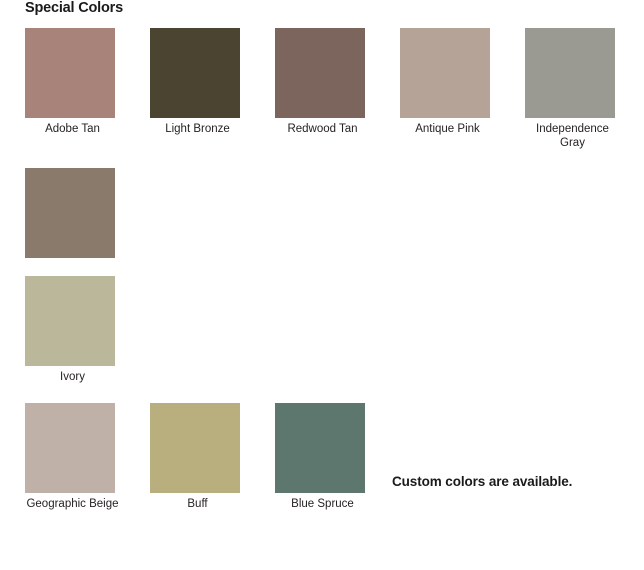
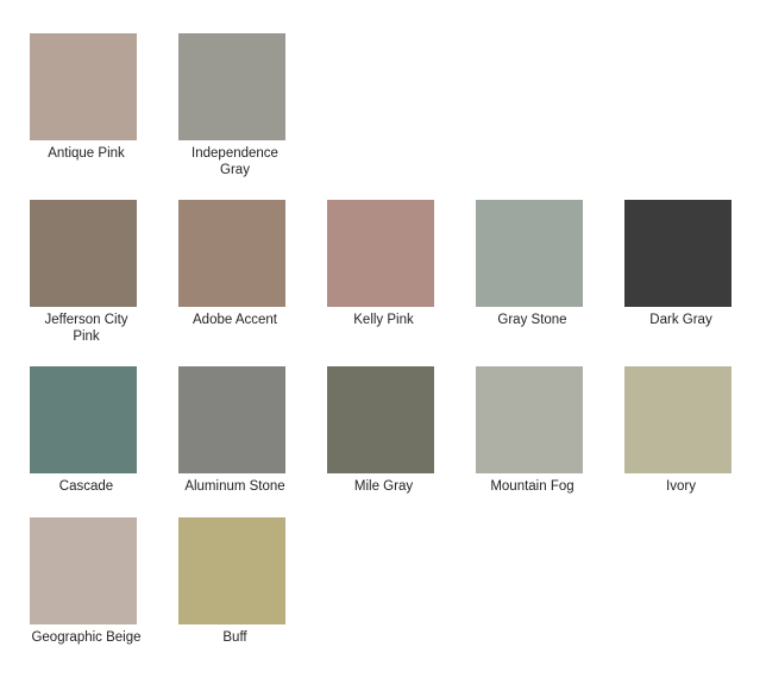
- Special Colors
- Adobe Tan
- Light Bronze
- Redwood Tan
  Antique Pink
  Independence Gray
+ Jefferson City Pink
+ Adobe Accent
+ Kelly Pink
+ Gray Stone
+ Dark Gray
+ Cascade
+ Aluminum Stone
+ Mile Gray
+ Mountain Fog
  Ivory
  Geographic Beige
  Buff
- Blue Spruce
- Custom colors are available.
